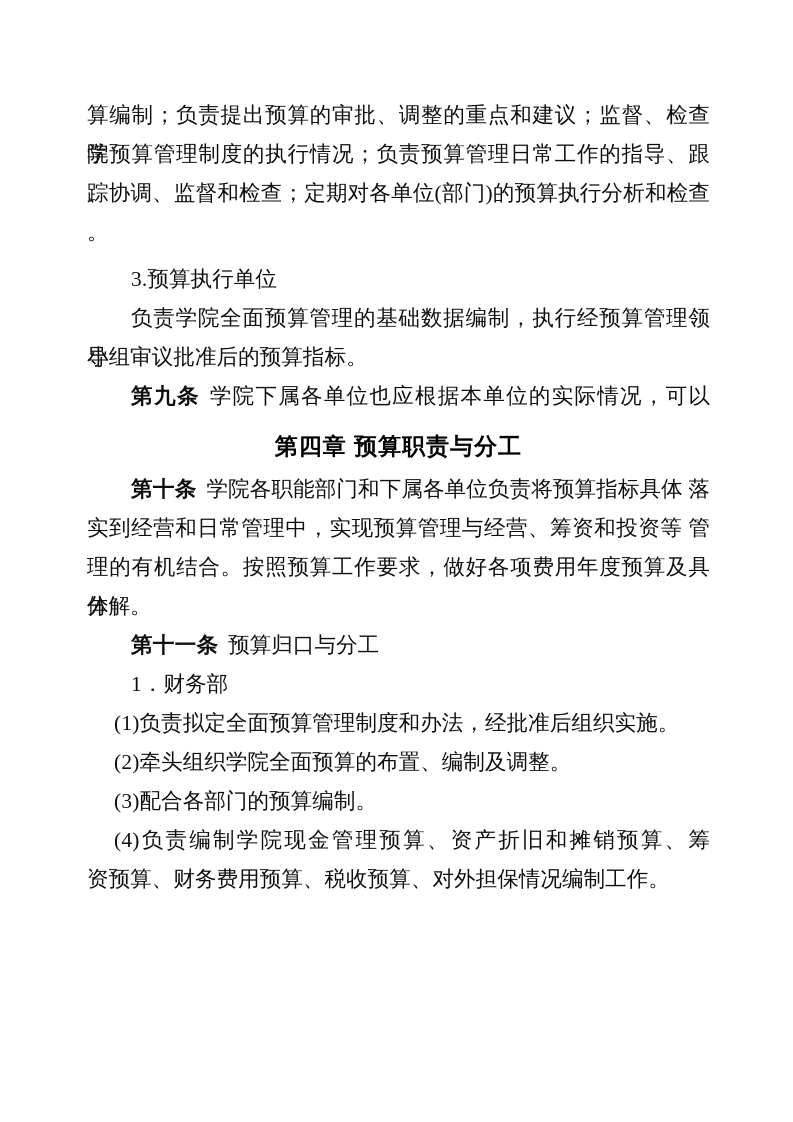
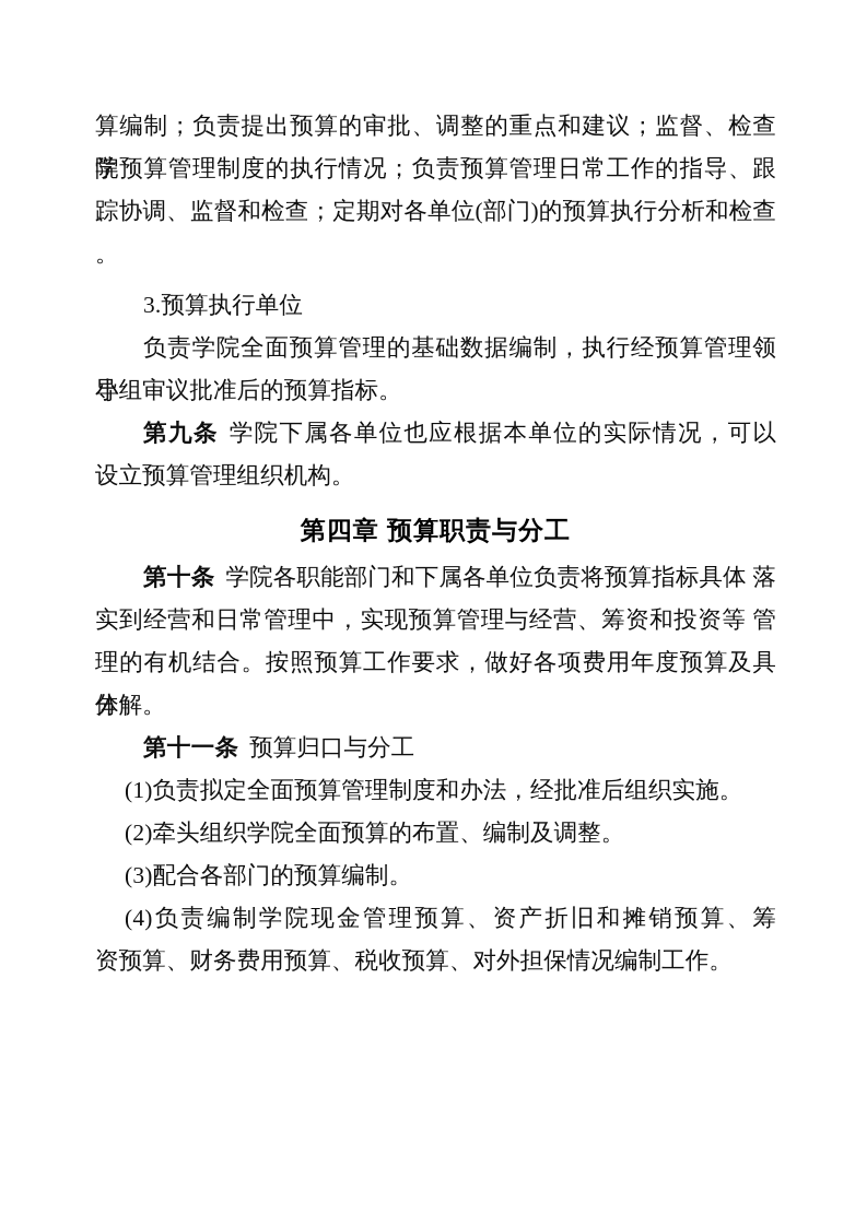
  算编制；负责提出预算的审批、调整的重点和建议；监督、检查学
  院预算管理制度的执行情况；负责预算管理日常工作的指导、跟踪
  、协调、监督和检查；定期对各单位(部门)的预算执行分析和检查
  。
  3.预算执行单位
  负责学院全面预算管理的基础数据编制，执行经预算管理领导
  小组审议批准后的预算指标。
  第九条 学院下属各单位也应根据本单位的实际情况，可以
+ 设立预算管理组织机构。
  第四章 预算职责与分工
  第十条 学院各职能部门和下属各单位负责将预算指标具体 落
  实到经营和日常管理中，实现预算管理与经营、筹资和投资等 管
  理的有机结合。按照预算工作要求，做好各项费用年度预算及具体
  分解。
  第十一条 预算归口与分工
- 1．财务部
  (1)负责拟定全面预算管理制度和办法，经批准后组织实施。
  (2)牵头组织学院全面预算的布置、编制及调整。
  (3)配合各部门的预算编制。
  (4)负责编制学院现金管理预算、资产折旧和摊销预算、筹
  资预算、财务费用预算、税收预算、对外担保情况编制工作。
